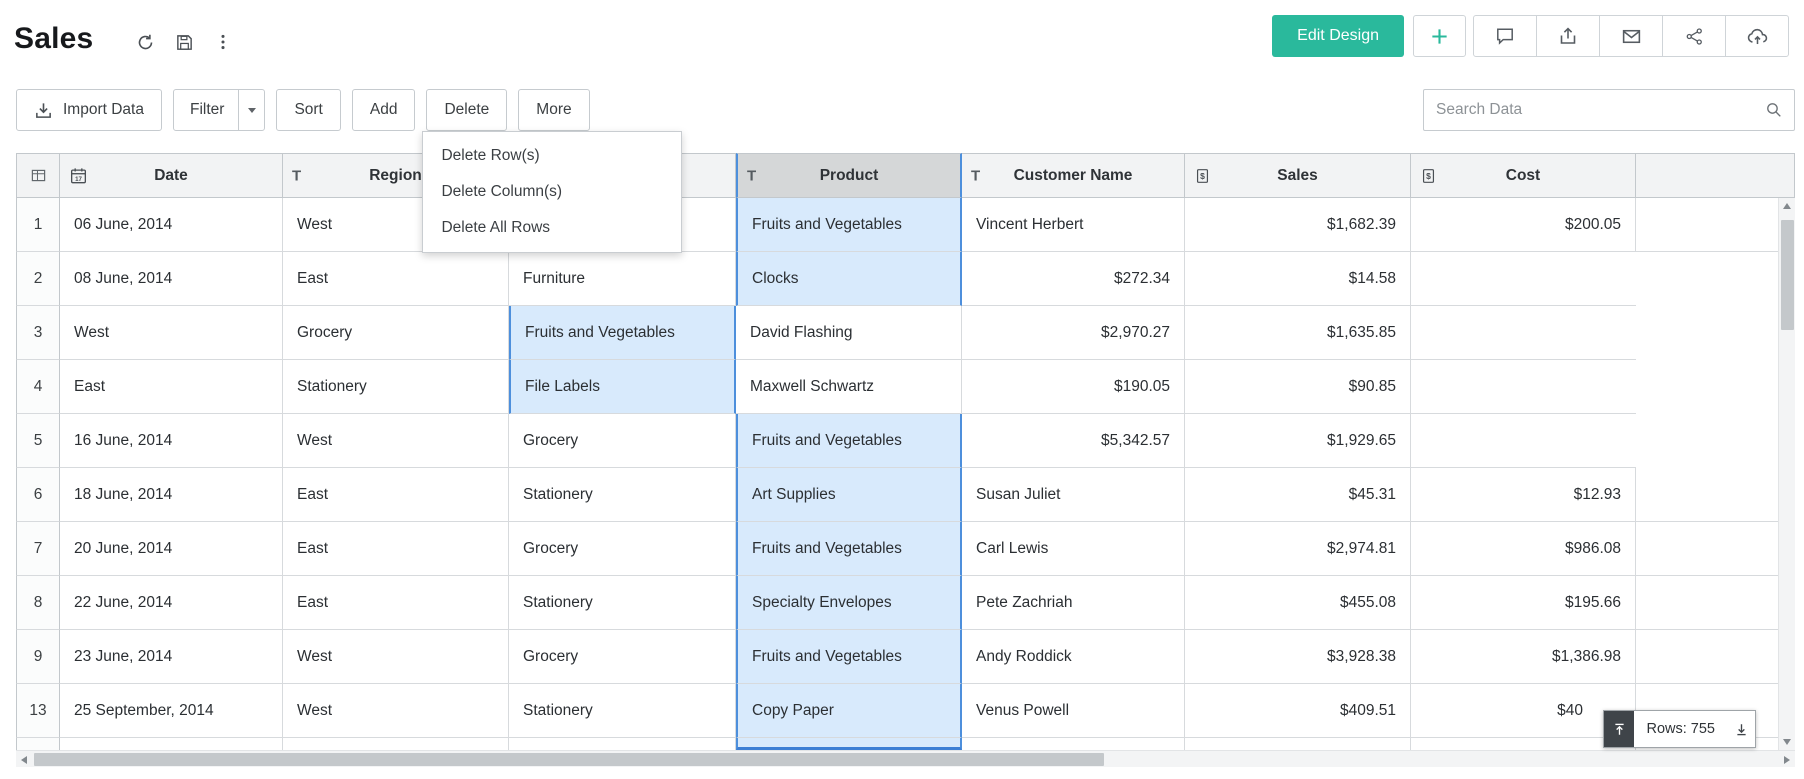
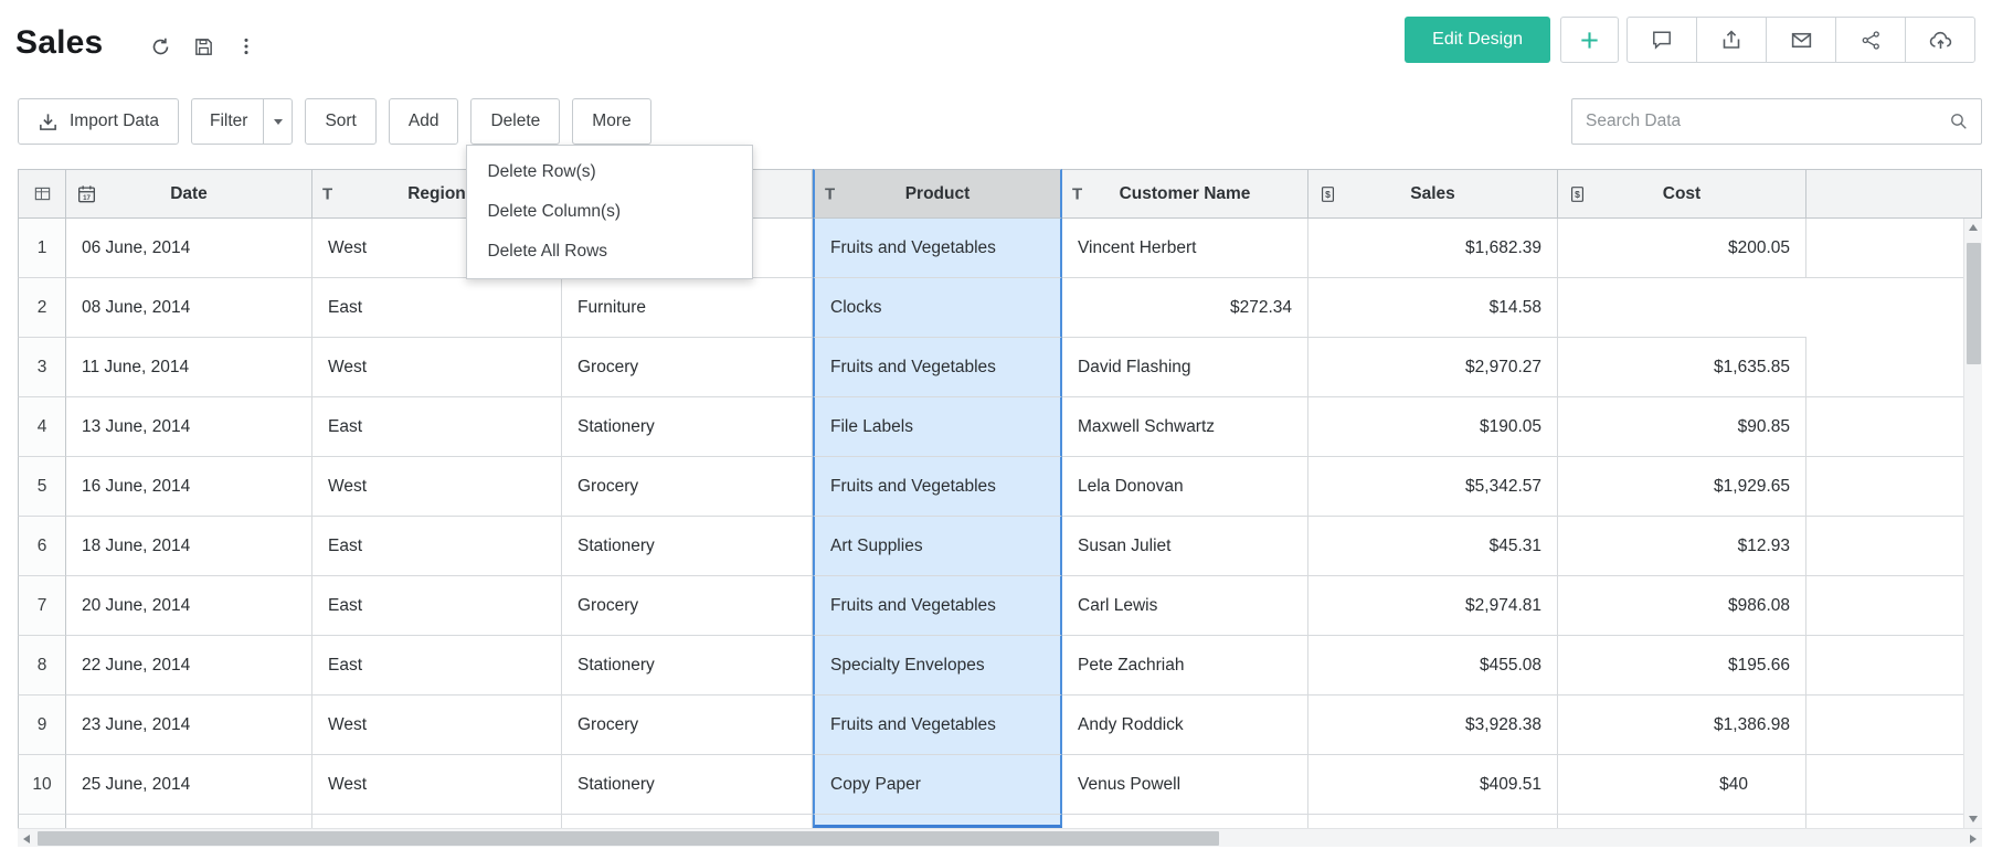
  Sales
  Edit Design
  Import Data
  Filter
  Sort
  Add
  Delete
  Delete Row(s)
  Delete Column(s)
  Delete All Rows
  More
  Search Data
  Date
  T
  Region
  T
  Product
  T
  Customer Name
  $
  Sales
  $
  Cost
  1
  06 June, 2014
  West
  Fruits and Vegetables
  Vincent Herbert
  $1,682.39
  $200.05
  2
  08 June, 2014
  East
  Furniture
  Clocks
  $272.34
  $14.58
  3
+ 11 June, 2014
  West
  Grocery
  Fruits and Vegetables
  David Flashing
  $2,970.27
  $1,635.85
  4
+ 13 June, 2014
  East
  Stationery
  File Labels
  Maxwell Schwartz
  $190.05
  $90.85
  5
  16 June, 2014
  West
  Grocery
  Fruits and Vegetables
+ Lela Donovan
  $5,342.57
  $1,929.65
  6
  18 June, 2014
  East
  Stationery
  Art Supplies
  Susan Juliet
  $45.31
  $12.93
  7
  20 June, 2014
  East
  Grocery
  Fruits and Vegetables
  Carl Lewis
  $2,974.81
  $986.08
  8
  22 June, 2014
  East
  Stationery
  Specialty Envelopes
  Pete Zachriah
  $455.08
  $195.66
  9
  23 June, 2014
  West
  Grocery
  Fruits and Vegetables
  Andy Roddick
  $3,928.38
  $1,386.98
- 13
+ 10
- 25 September, 2014
+ 25 June, 2014
  West
  Stationery
  Copy Paper
  Venus Powell
  $409.51
  $40
- Rows: 755
